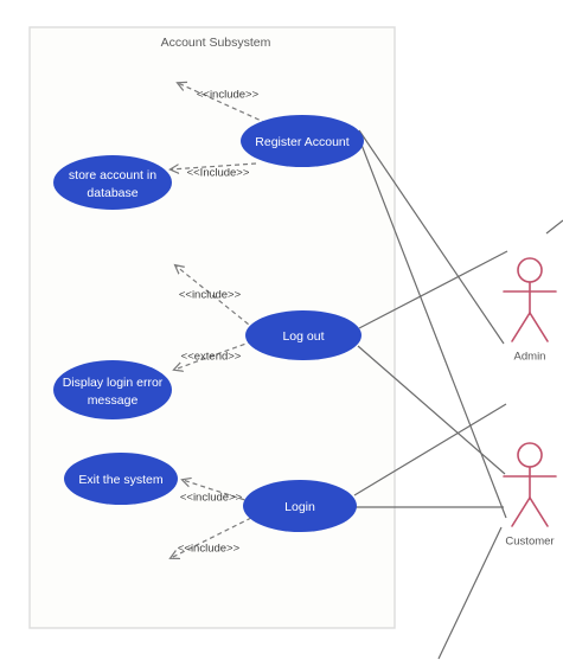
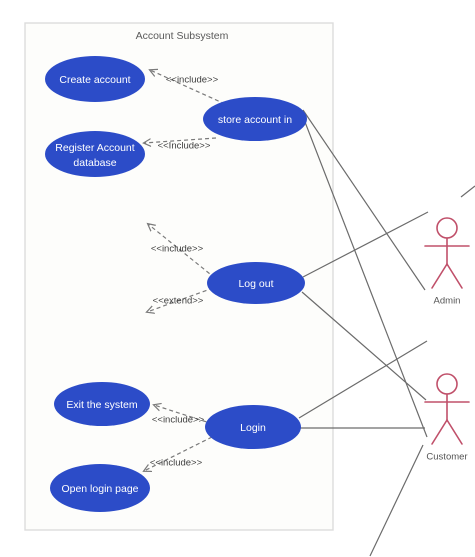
  Account Subsystem
+ Create account
- store account in
+ Register Account
  database
- Register Account
+ store account in
- Display login error
- message
  Log out
  Exit the system
+ Open login page
  Login
  <<include>>
  <<Include>>
  <<include>>
  <<extend>>
  <<include>>
  <<include>>
  Admin
  Customer
